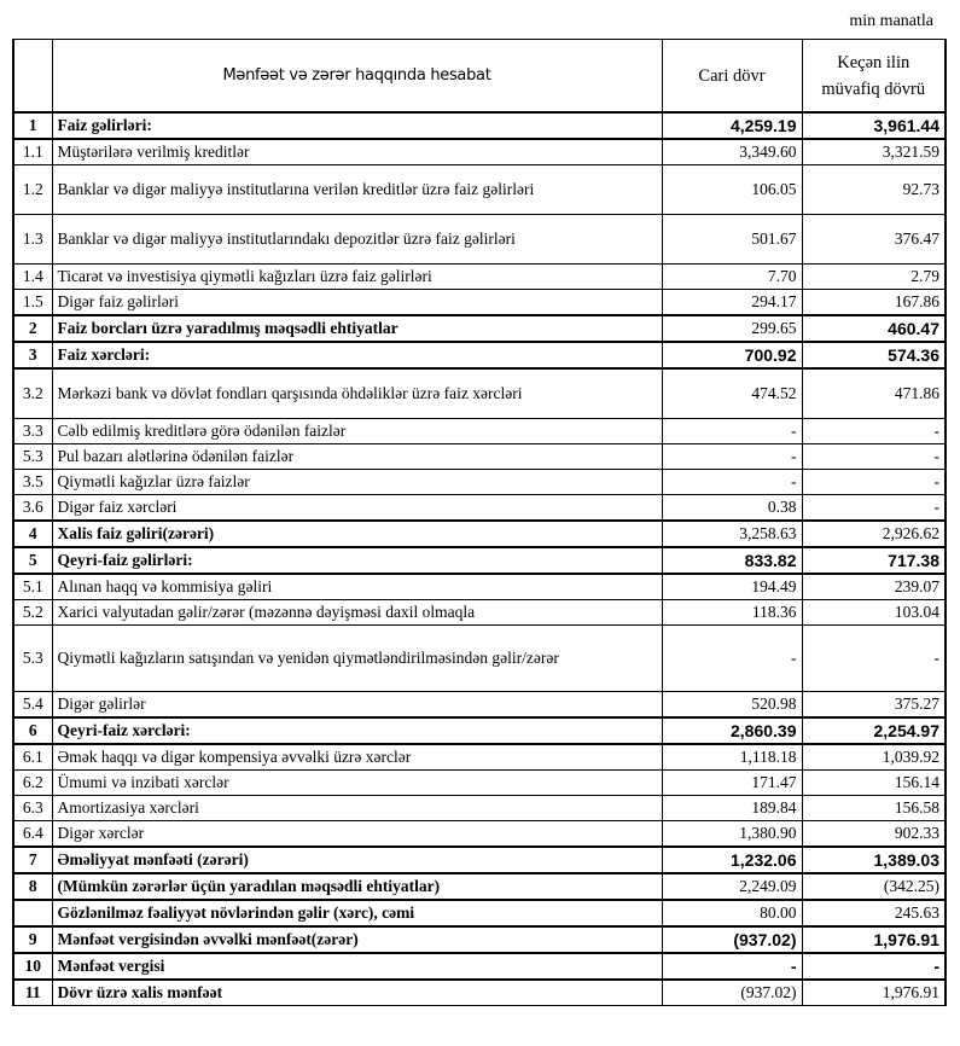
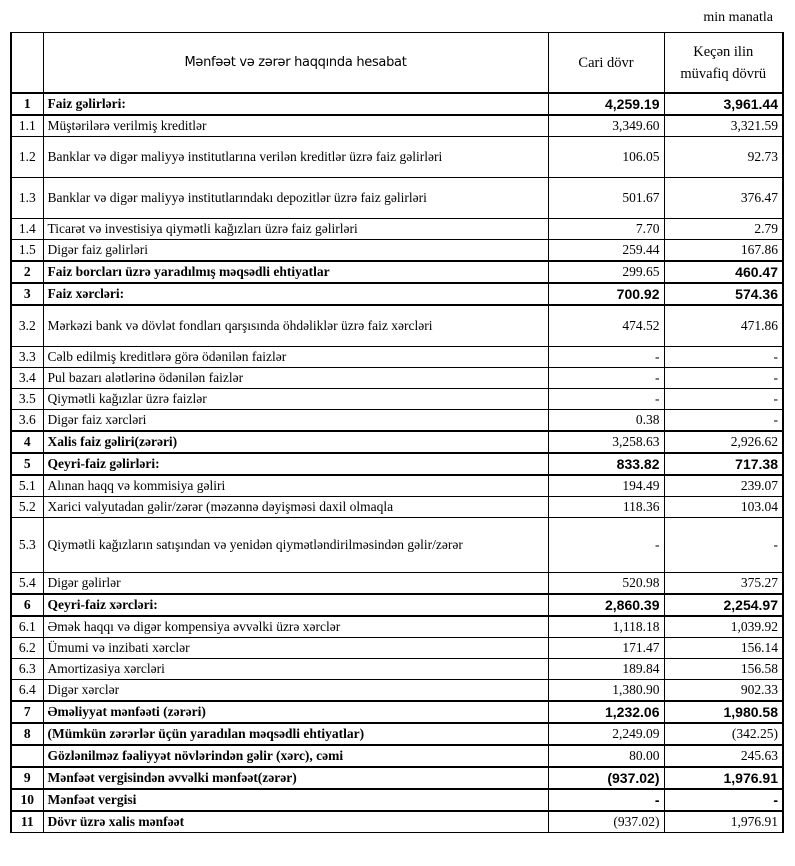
  min manatla
  	Mənfəət və zərər haqqında hesabat	Cari dövr	Keçən ilin müvafiq dövrü
  1	Faiz gəlirləri:	4,259.19	3,961.44
  1.1	Müştərilərə verilmiş kreditlər	3,349.60	3,321.59
  1.2	Banklar və digər maliyyə institutlarına verilən kreditlər üzrə faiz gəlirləri	106.05	92.73
  1.3	Banklar və digər maliyyə institutlarındakı depozitlər üzrə faiz gəlirləri	501.67	376.47
  1.4	Ticarət və investisiya qiymətli kağızları üzrə faiz gəlirləri	7.70	2.79
- 1.5	Digər faiz gəlirləri	294.17	167.86
+ 1.5	Digər faiz gəlirləri	259.44	167.86
  2	Faiz borcları üzrə yaradılmış məqsədli ehtiyatlar	299.65	460.47
  3	Faiz xərcləri:	700.92	574.36
  3.2	Mərkəzi bank və dövlət fondları qarşısında öhdəliklər üzrə faiz xərcləri	474.52	471.86
  3.3	Cəlb edilmiş kreditlərə görə ödənilən faizlər	-	-
- 5.3	Pul bazarı alətlərinə ödənilən faizlər	-	-
+ 3.4	Pul bazarı alətlərinə ödənilən faizlər	-	-
  3.5	Qiymətli kağızlar üzrə faizlər	-	-
  3.6	Digər faiz xərcləri	0.38	-
  4	Xalis faiz gəliri(zərəri)	3,258.63	2,926.62
  5	Qeyri-faiz gəlirləri:	833.82	717.38
  5.1	Alınan haqq və kommisiya gəliri	194.49	239.07
  5.2	Xarici valyutadan gəlir/zərər (məzənnə dəyişməsi daxil olmaqla	118.36	103.04
  5.3	Qiymətli kağızların satışından və yenidən qiymətləndirilməsindən gəlir/zərər	-	-
  5.4	Digər gəlirlər	520.98	375.27
  6	Qeyri-faiz xərcləri:	2,860.39	2,254.97
  6.1	Əmək haqqı və digər kompensiya əvvəlki üzrə xərclər	1,118.18	1,039.92
  6.2	Ümumi və inzibati xərclər	171.47	156.14
  6.3	Amortizasiya xərcləri	189.84	156.58
  6.4	Digər xərclər	1,380.90	902.33
- 7	Əməliyyat mənfəəti (zərəri)	1,232.06	1,389.03
+ 7	Əməliyyat mənfəəti (zərəri)	1,232.06	1,980.58
  8	(Mümkün zərərlər üçün yaradılan məqsədli ehtiyatlar)	2,249.09	(342.25)
  	Gözlənilməz fəaliyyət növlərindən gəlir (xərc), cəmi	80.00	245.63
  9	Mənfəət vergisindən əvvəlki mənfəət(zərər)	(937.02)	1,976.91
  10	Mənfəət vergisi	-	-
  11	Dövr üzrə xalis mənfəət	(937.02)	1,976.91
